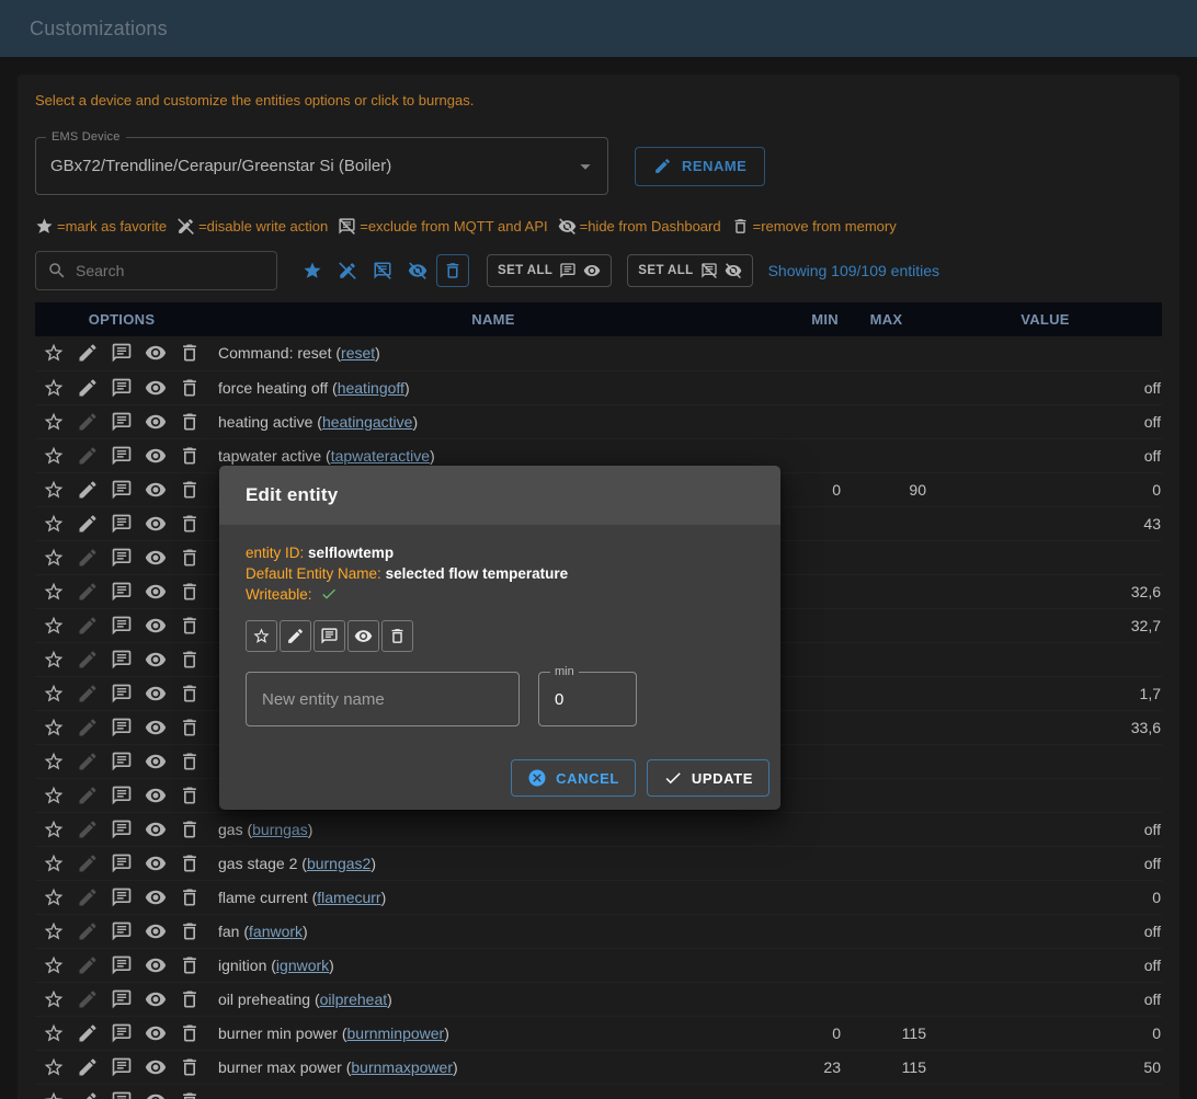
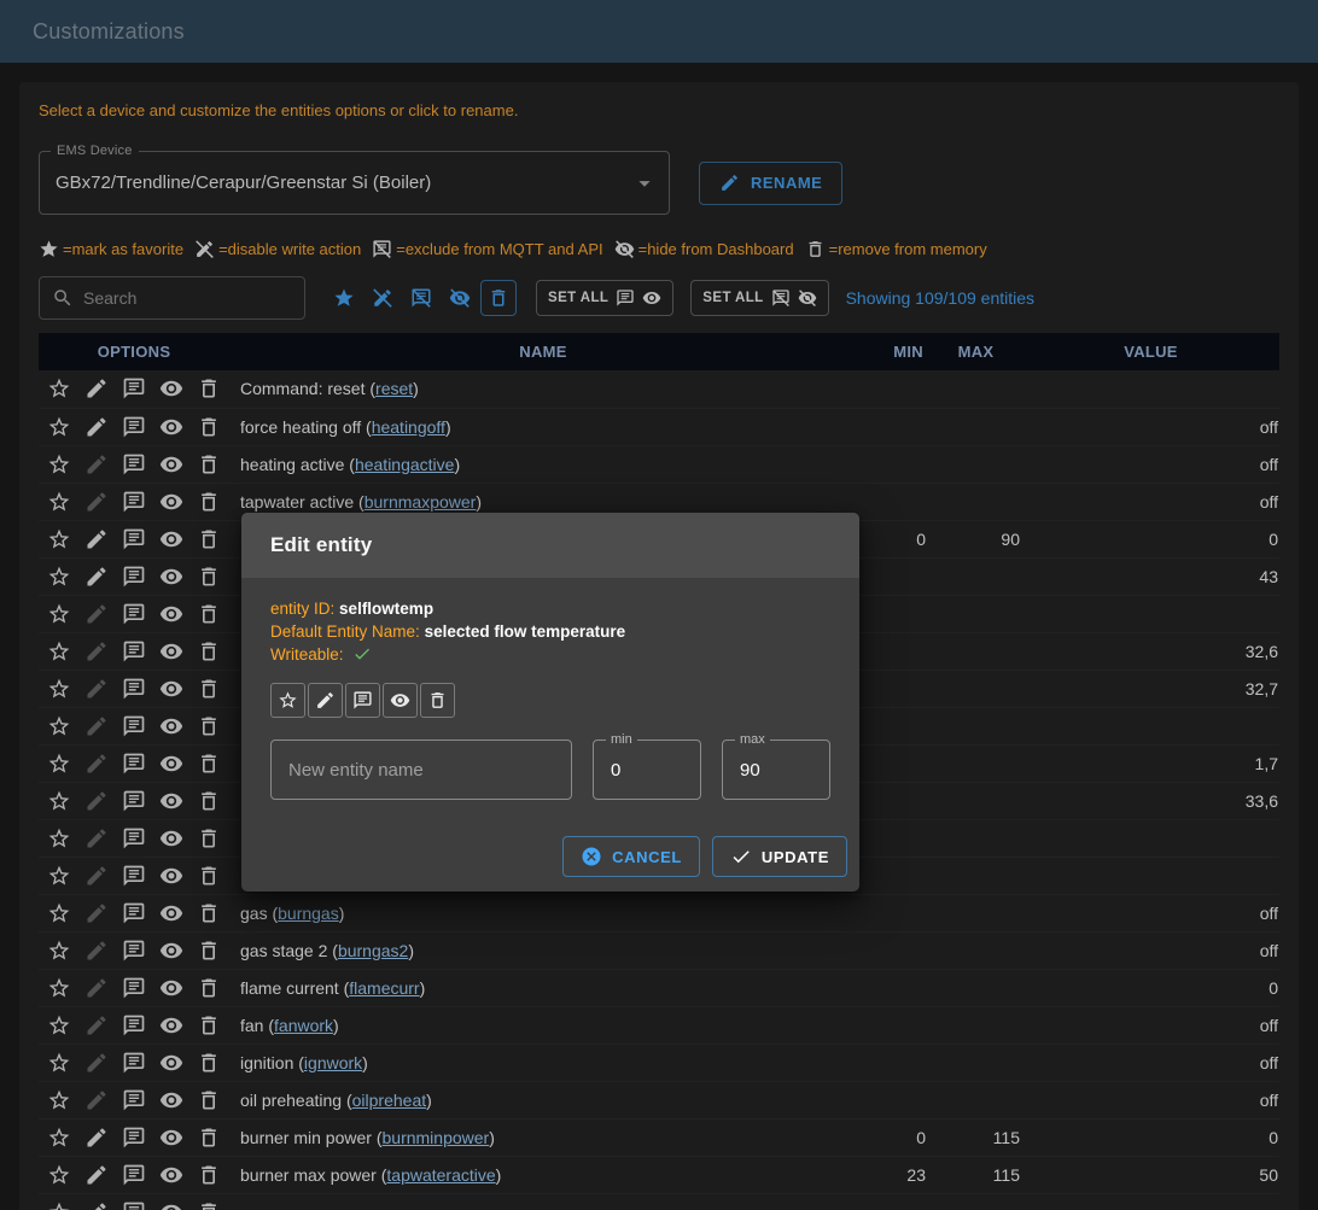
  Customizations
- Select a device and customize the entities options or click to burngas.
+ Select a device and customize the entities options or click to rename.
  EMS Device
  GBx72/Trendline/Cerapur/Greenstar Si (Boiler)
  RENAME
  =mark as favorite
  =disable write action
  =exclude from MQTT and API
  =hide from Dashboard
  =remove from memory
  Search
  SET ALL
  SET ALL
  Showing 109/109 entities
  OPTIONS	NAME	MIN	MAX	VALUE
  	Command: reset (reset)
  	force heating off (heatingoff)			off
  	heating active (heatingactive)			off
- 	tapwater active (tapwateractive)			off
+ 	tapwater active (burnmaxpower)			off
  		0	90	0
  				43
  				32,6
  				32,7
  				1,7
  				33,6
  	gas (burngas)			off
  	gas stage 2 (burngas2)			off
  	flame current (flamecurr)			0
  	fan (fanwork)			off
  	ignition (ignwork)			off
  	oil preheating (oilpreheat)			off
  	burner min power (burnminpower)	0	115	0
- 	burner max power (burnmaxpower)	23	115	50
+ 	burner max power (tapwateractive)	23	115	50
  Edit entity
  entity ID: selflowtemp
  Default Entity Name: selected flow temperature
  Writeable:
  New entity name
  min
  0
+ max
+ 90
  CANCEL
  UPDATE
